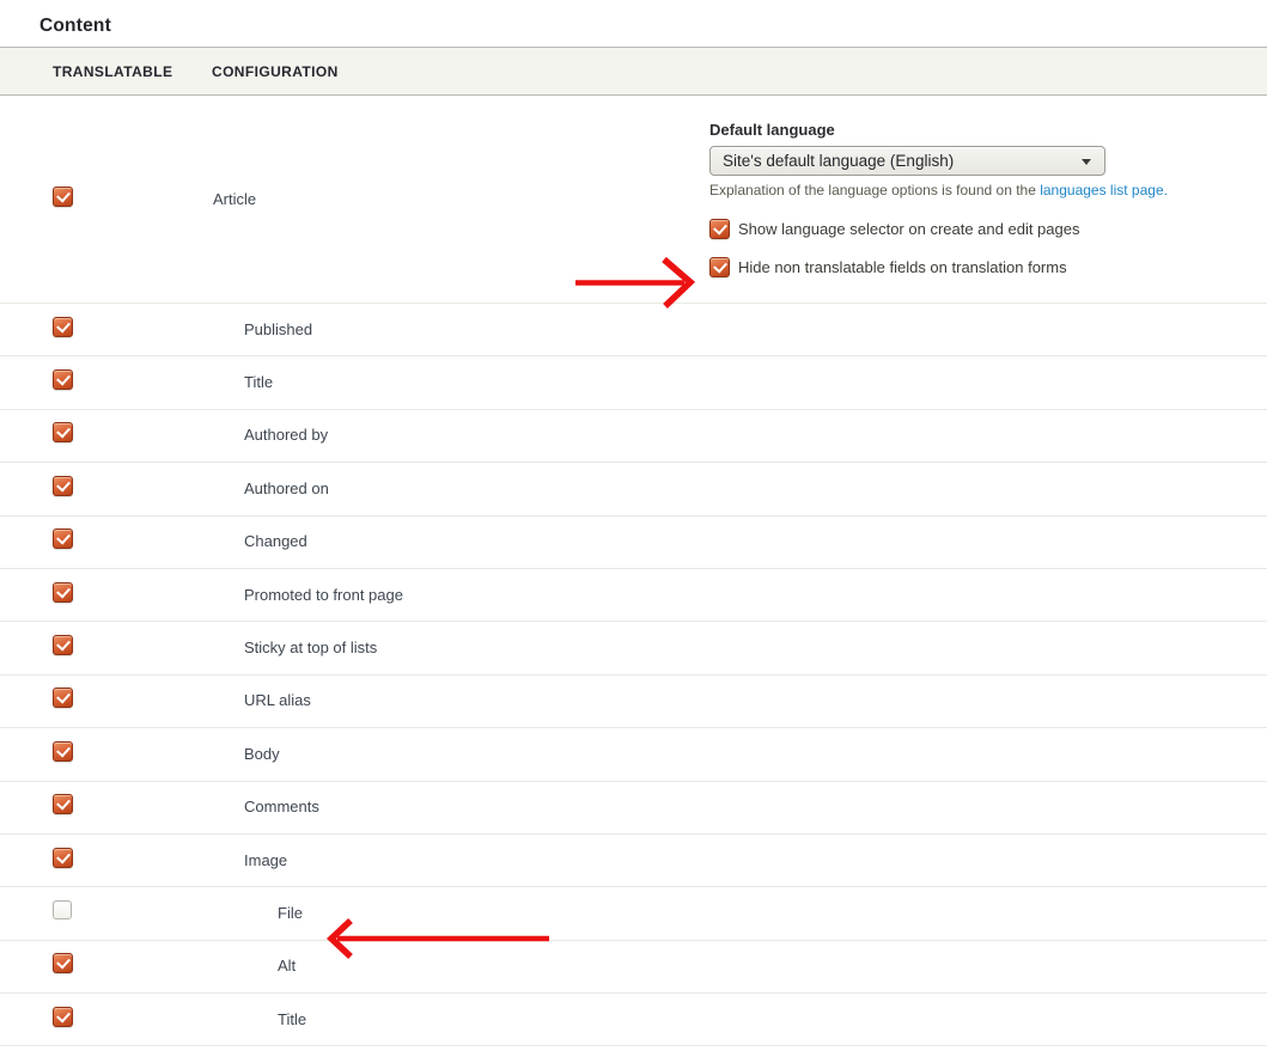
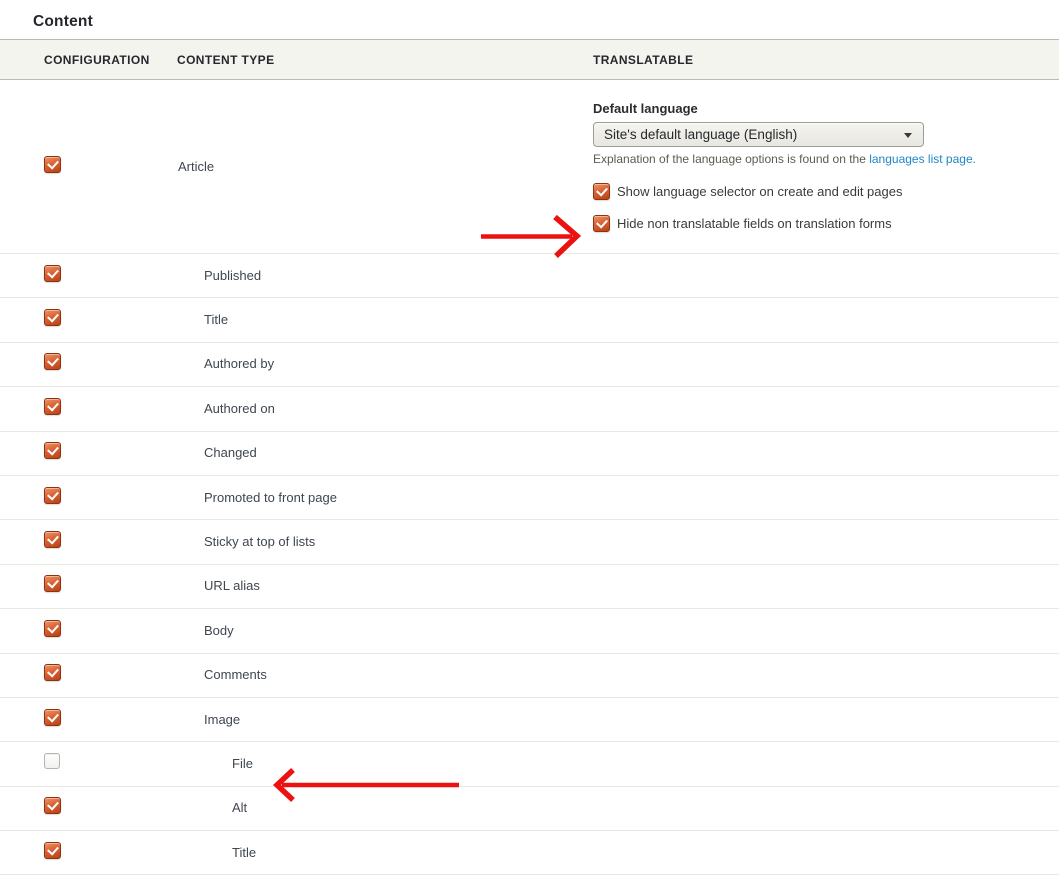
  Content
- TRANSLATABLE
+ CONFIGURATION
+ CONTENT TYPE
- CONFIGURATION
+ TRANSLATABLE
  Article
  Default language
  Site's default language (English)
  Explanation of the language options is found on the languages list page.
  Show language selector on create and edit pages
  Hide non translatable fields on translation forms
  Published
  Title
  Authored by
  Authored on
  Changed
  Promoted to front page
  Sticky at top of lists
  URL alias
  Body
  Comments
  Image
  File
  Alt
  Title
